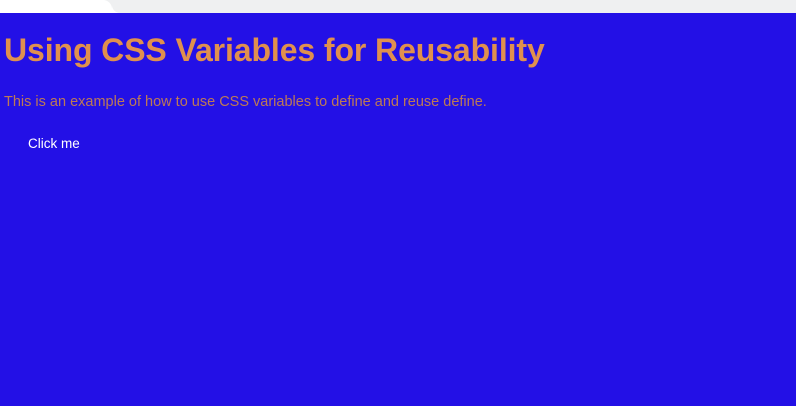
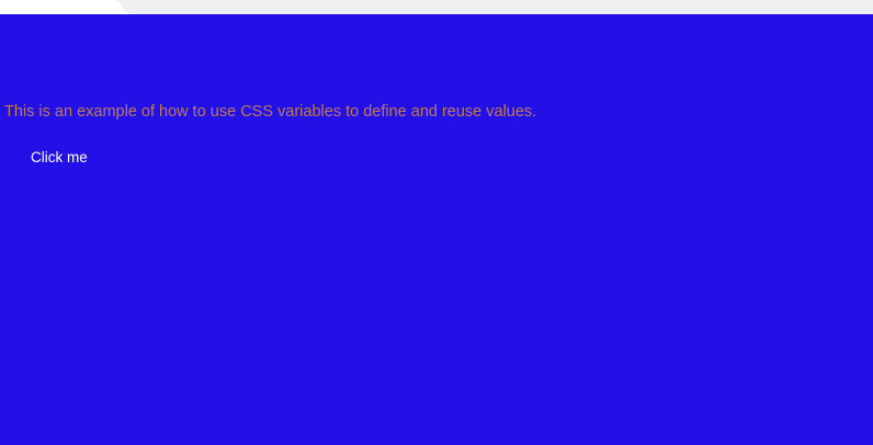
- Using CSS Variables for Reusability
- This is an example of how to use CSS variables to define and reuse define.
+ This is an example of how to use CSS variables to define and reuse values.
  Click me
